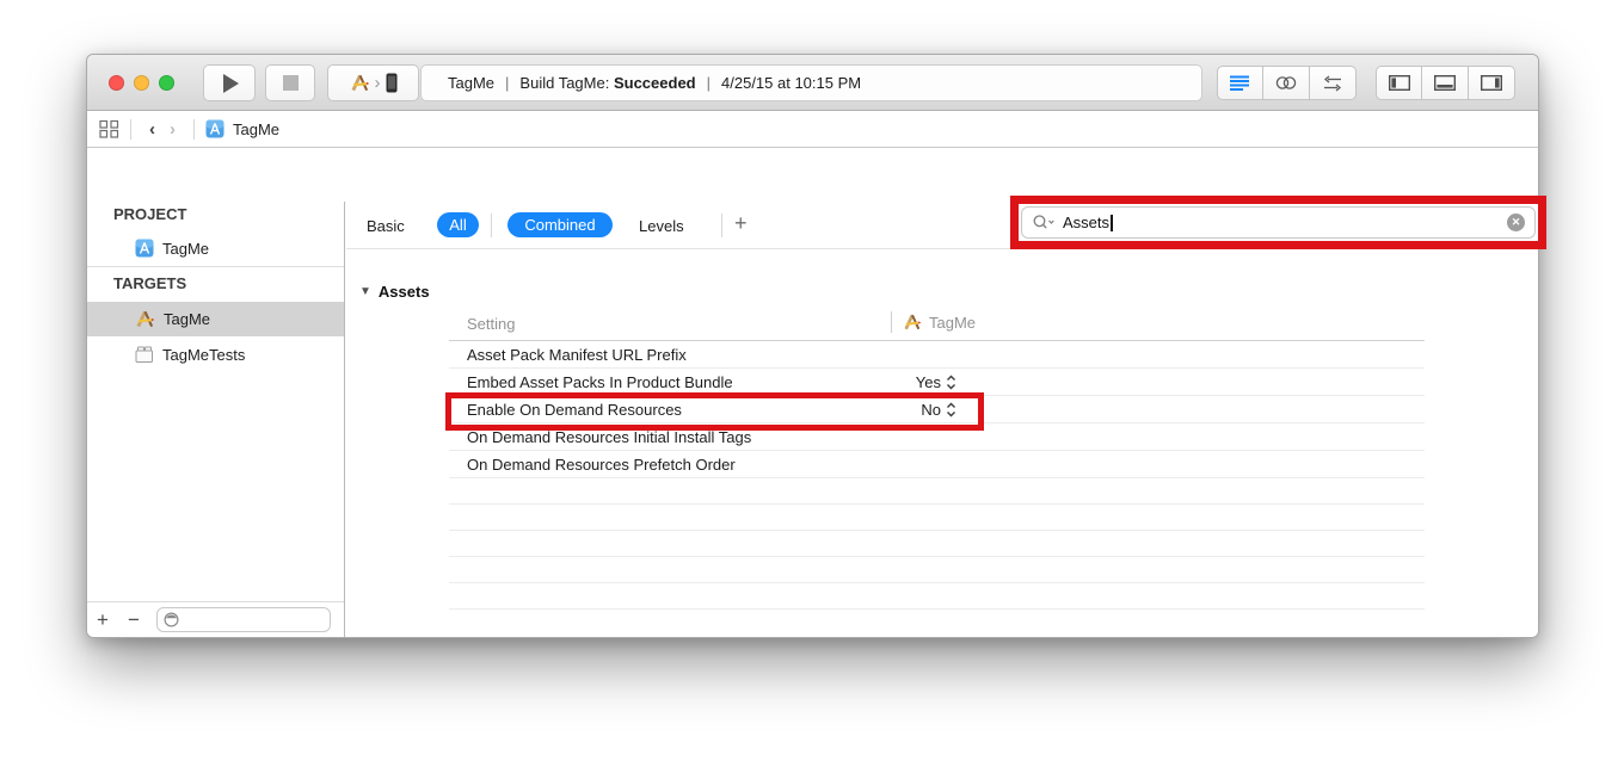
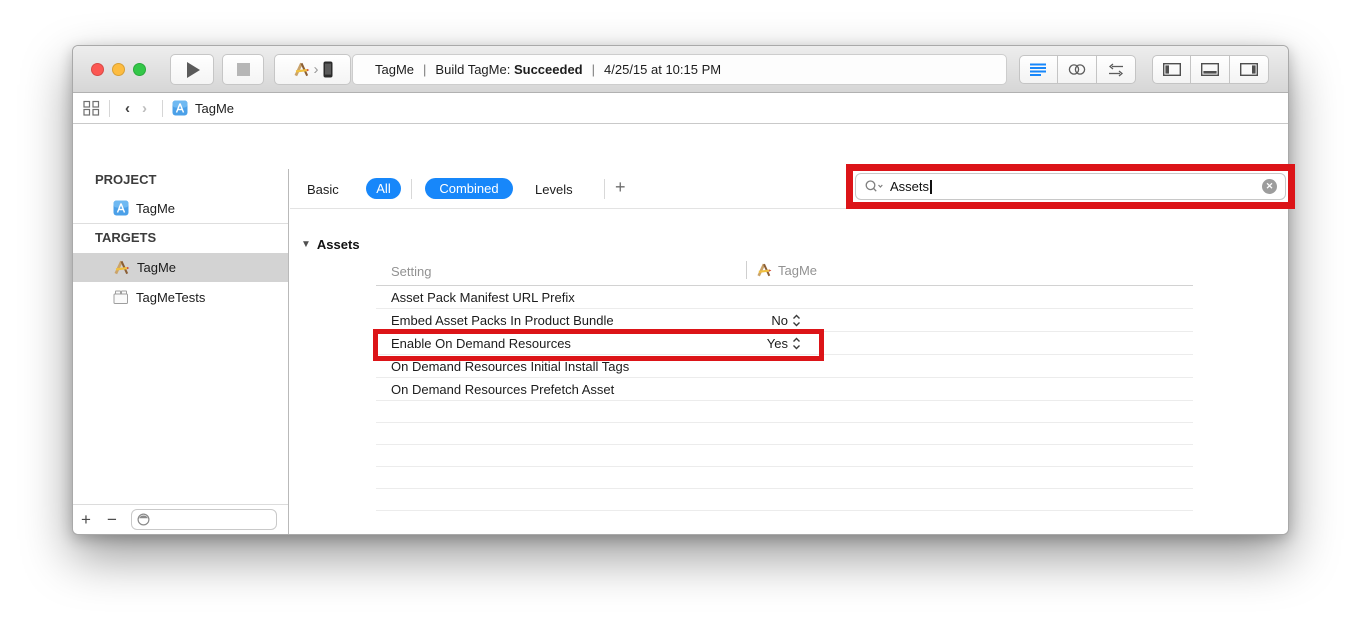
  ›
  TagMe
  |
  Build TagMe: Succeeded
  |
  4/25/15 at 10:15 PM
  ‹
  ›
  TagMe
  PROJECT
  TagMe
  TARGETS
  TagMe
  TagMeTests
  +
  −
  Basic
  All
  Combined
  Levels
  +
  ▼
  Assets
  Setting
  TagMe
  Asset Pack Manifest URL Prefix
  Embed Asset Packs In Product Bundle
- Yes
+ No
  Enable On Demand Resources
- No
+ Yes
  On Demand Resources Initial Install Tags
- On Demand Resources Prefetch Order
+ On Demand Resources Prefetch Asset
  Assets
  ✕
